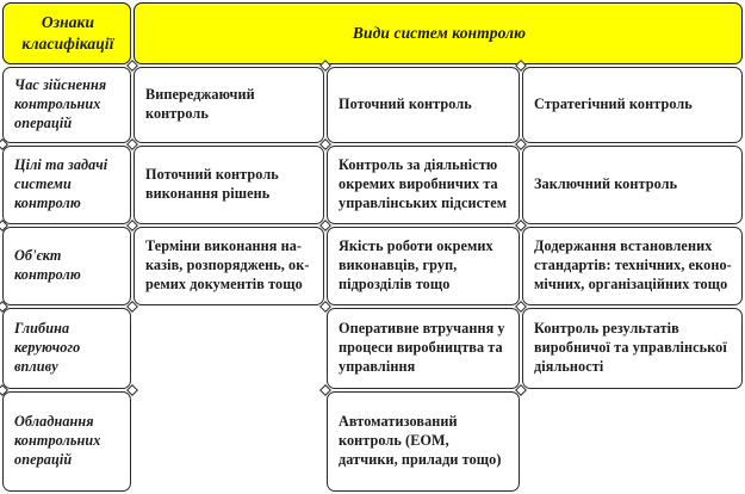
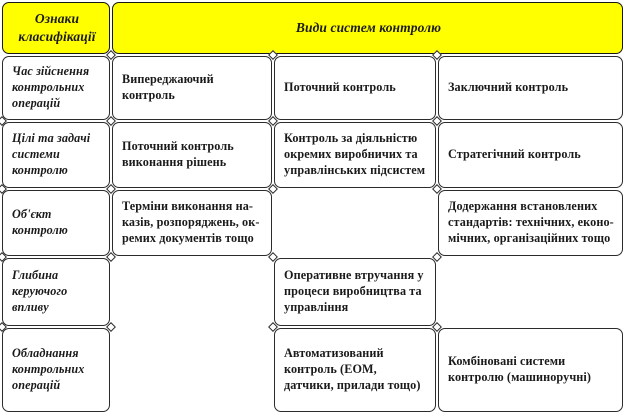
  Ознаки
  класифікації
  Види систем контролю
  Час зійснення
  контрольних
  операцій
  Випереджаючий
  контроль
  Поточний контроль
- Стратегічний контроль
+ Заключний контроль
  Цілі та задачі
  системи
  контролю
  Поточний контроль
  виконання рішень
  Контроль за діяльністю
  окремих виробничих та
  управлінських підсистем
- Заключний контроль
+ Стратегічний контроль
  Об'єкт
  контролю
  Терміни виконання на-
  казів, розпоряджень, ок-
  ремих документів тощо
- Якість роботи окремих
- виконавців, груп,
- підрозділів тощо
  Додержання встановлених
  стандартів: технічних, еконо-
  мічних, організаційних тощо
  Глибина
  керуючого
  впливу
  Оперативне втручання у
  процеси виробництва та
  управління
- Контроль результатів
- виробничої та управлінської
- діяльності
  Обладнання
  контрольних
  операцій
  Автоматизований
  контроль (ЕОМ,
  датчики, прилади тощо)
+ Комбіновані системи
+ контролю (машиноручні)
